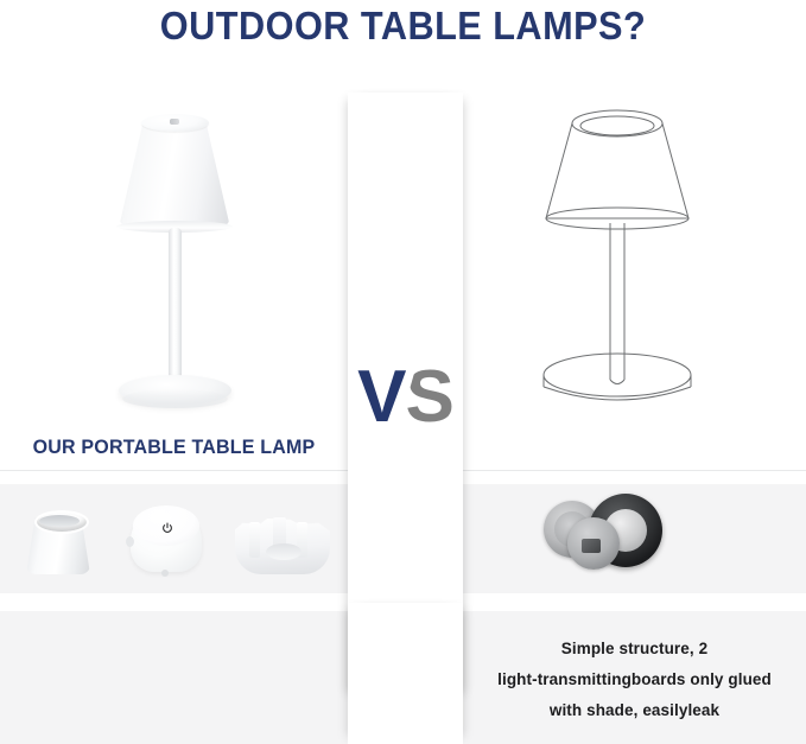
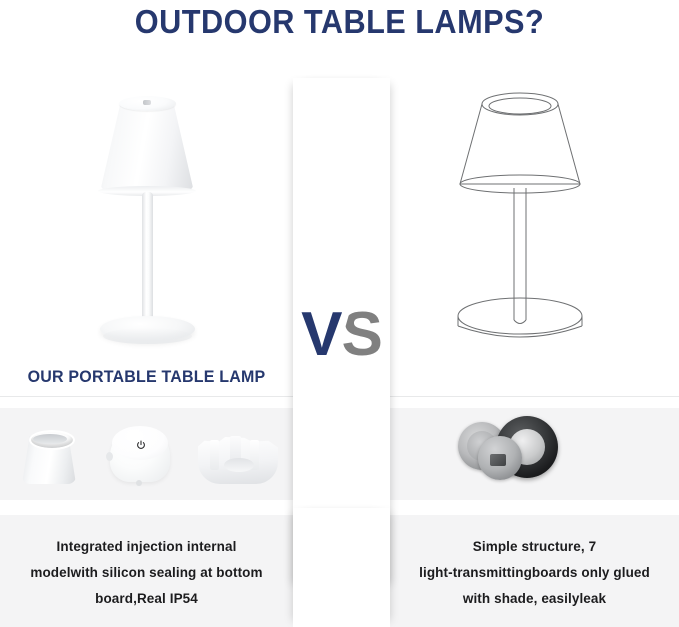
  OUTDOOR TABLE LAMPS?
  V
  S
  OUR PORTABLE TABLE LAMP
+ Integrated injection internal
+ modelwith silicon sealing at bottom
+ board,Real IP54
- Simple structure, 2
+ Simple structure, 7
  light-transmittingboards only glued
  with shade, easilyleak
